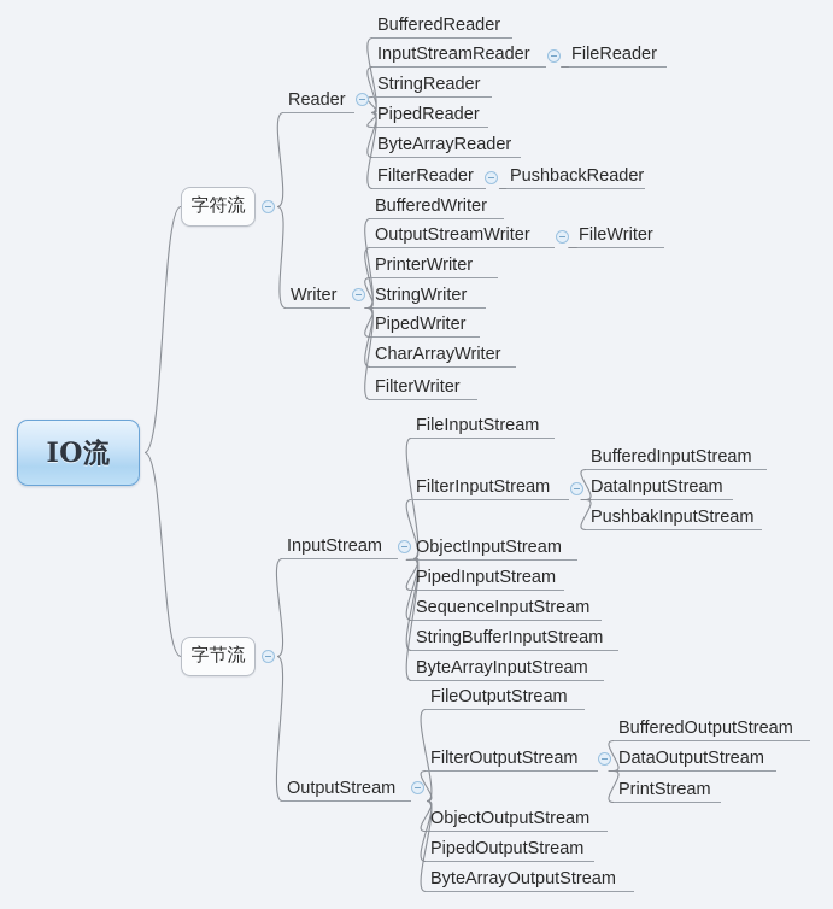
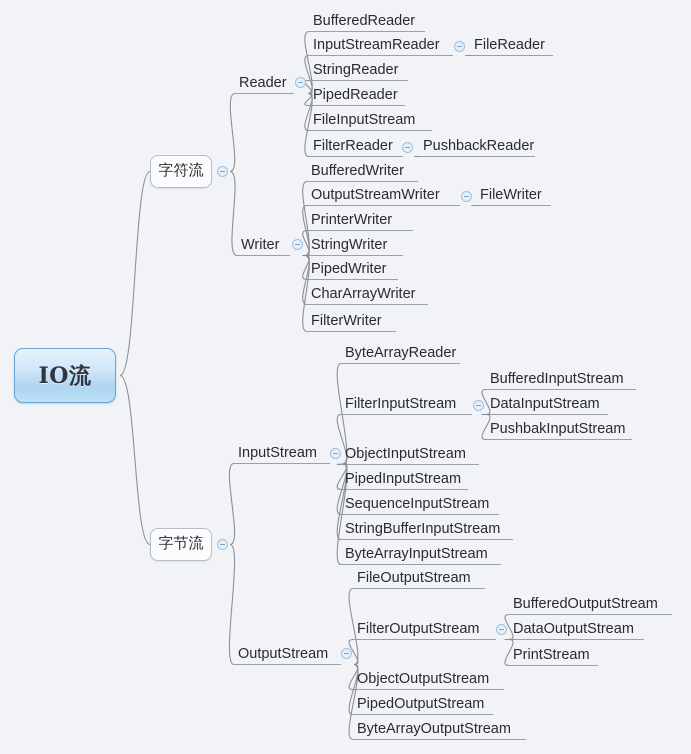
  IO流
  字符流
  Reader
  BufferedReader
  InputStreamReader
  FileReader
  StringReader
  PipedReader
- ByteArrayReader
+ FileInputStream
  FilterReader
  PushbackReader
  Writer
  BufferedWriter
  OutputStreamWriter
  FileWriter
  PrinterWriter
  StringWriter
  PipedWriter
  CharArrayWriter
  FilterWriter
  字节流
  InputStream
- FileInputStream
+ ByteArrayReader
  FilterInputStream
  BufferedInputStream
  DataInputStream
  PushbakInputStream
  ObjectInputStream
  PipedInputStream
  SequenceInputStream
  StringBufferInputStream
  ByteArrayInputStream
  OutputStream
  FileOutputStream
  FilterOutputStream
  BufferedOutputStream
  DataOutputStream
  PrintStream
  ObjectOutputStream
  PipedOutputStream
  ByteArrayOutputStream
